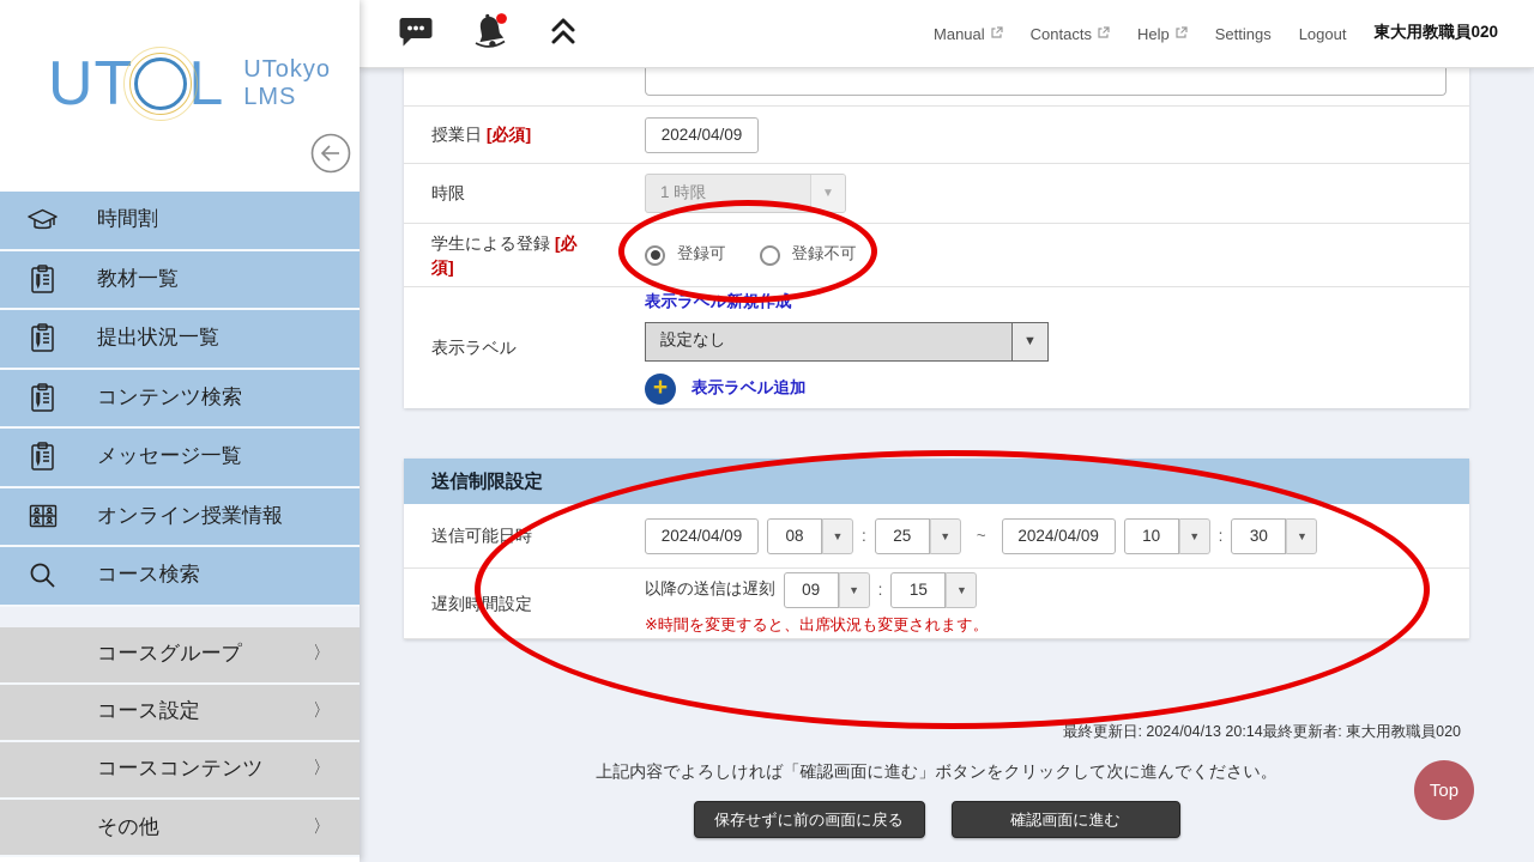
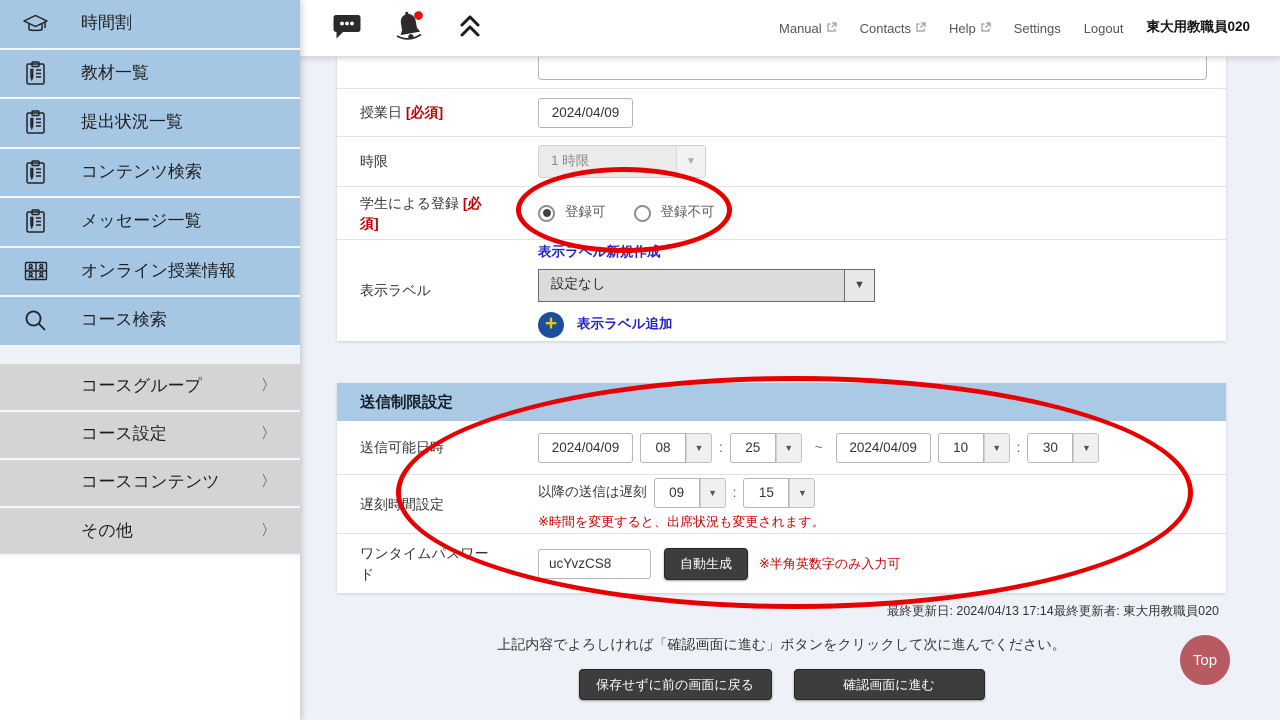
- UT
- L
- UTokyo
- LMS
  時間割
  教材一覧
  提出状況一覧
  コンテンツ検索
  メッセージ一覧
  オンライン授業情報
  コース検索
  コースグループ
  〉
  コース設定
  〉
  コースコンテンツ
  〉
  その他
  〉
  Manual
  Contacts
  Help
  Settings
  Logout
  東大用教職員020
  授業日 [必須]
  2024/04/09
  時限
  1 時限
  ▼
  学生による登録 [必須]
  登録可
  登録不可
  表示ラベル
  表示ラベル新規作成
  設定なし
  ▼
  +
  表示ラベル追加
  送信制限設定
  送信可能日時
  2024/04/09
  08
  ▼
  :
  25
  ▼
  ~
  2024/04/09
  10
  ▼
  :
  30
  ▼
  遅刻時間設定
  以降の送信は遅刻
  09
  ▼
  :
  15
  ▼
  ※時間を変更すると、出席状況も変更されます。
+ ワンタイムパスワード
+ ucYvzCS8
+ 自動生成
+ ※半角英数字のみ入力可
- 最終更新日: 2024/04/13 20:14最終更新者: 東大用教職員020
+ 最終更新日: 2024/04/13 17:14最終更新者: 東大用教職員020
  上記内容でよろしければ「確認画面に進む」ボタンをクリックして次に進んでください。
  保存せずに前の画面に戻る
  確認画面に進む
  Top
